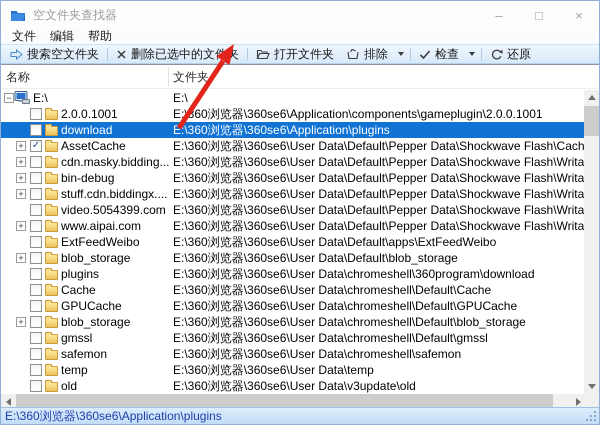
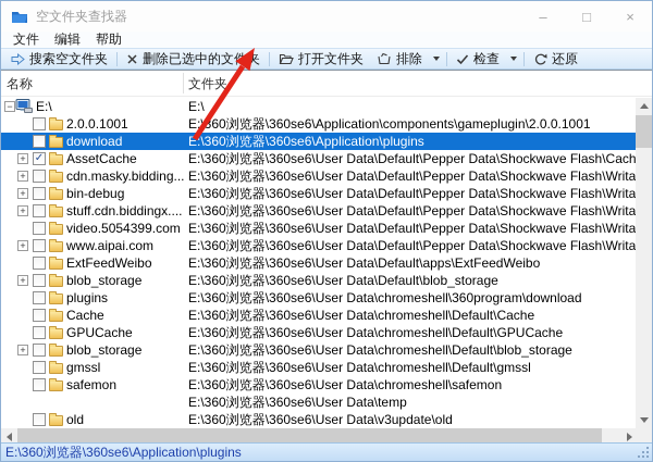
  空文件夹查找器
  –
  □
  ×
  文件
  编辑
  帮助
  搜索空文件夹
  删除已选中的文夹
  打开文件夹
  排除
  检查
  还原
  名称
  文件夹
  −
  E:\
  E:\
  2.0.0.1001
  E:60浏览器\360se6\Application\components\gameplugin\2.0.0.1001
  download
  E:\360浏览器\360se6\Application\plugins
  +
  ✓
  AssetCache
  E:\360浏览器\360se6\User Data\Default\Pepper Data\Shockwave Flash\Cach
  +
  cdn.masky.bidding...
  E:\360浏览器\360se6\User Data\Default\Pepper Data\Shockwave Flash\Writa
  +
  bin-debug
  E:\360浏览器\360se6\User Data\Default\Pepper Data\Shockwave Flash\Writa
  +
  stuff.cdn.biddingx....
  E:\360浏览器\360se6\User Data\Default\Pepper Data\Shockwave Flash\Writa
  video.5054399.com
  E:\360浏览器\360se6\User Data\Default\Pepper Data\Shockwave Flash\Writa
  +
  www.aipai.com
  E:\360浏览器\360se6\User Data\Default\Pepper Data\Shockwave Flash\Writa
  ExtFeedWeibo
  E:\360浏览器\360se6\User Data\Default\apps\ExtFeedWeibo
  +
  blob_storage
  E:\360浏览器\360se6\User Data\Default\blob_storage
  plugins
  E:\360浏览器\360se6\User Data\chromeshell\360program\download
  Cache
  E:\360浏览器\360se6\User Data\chromeshell\Default\Cache
  GPUCache
  E:\360浏览器\360se6\User Data\chromeshell\Default\GPUCache
  +
  blob_storage
  E:\360浏览器\360se6\User Data\chromeshell\Default\blob_storage
  gmssl
  E:\360浏览器\360se6\User Data\chromeshell\Default\gmssl
  safemon
  E:\360浏览器\360se6\User Data\chromeshell\safemon
- temp
  E:\360浏览器\360se6\User Data\temp
  old
  E:\360浏览器\360se6\User Data\v3update\old
  E:\360浏览器\360se6\Application\plugins
